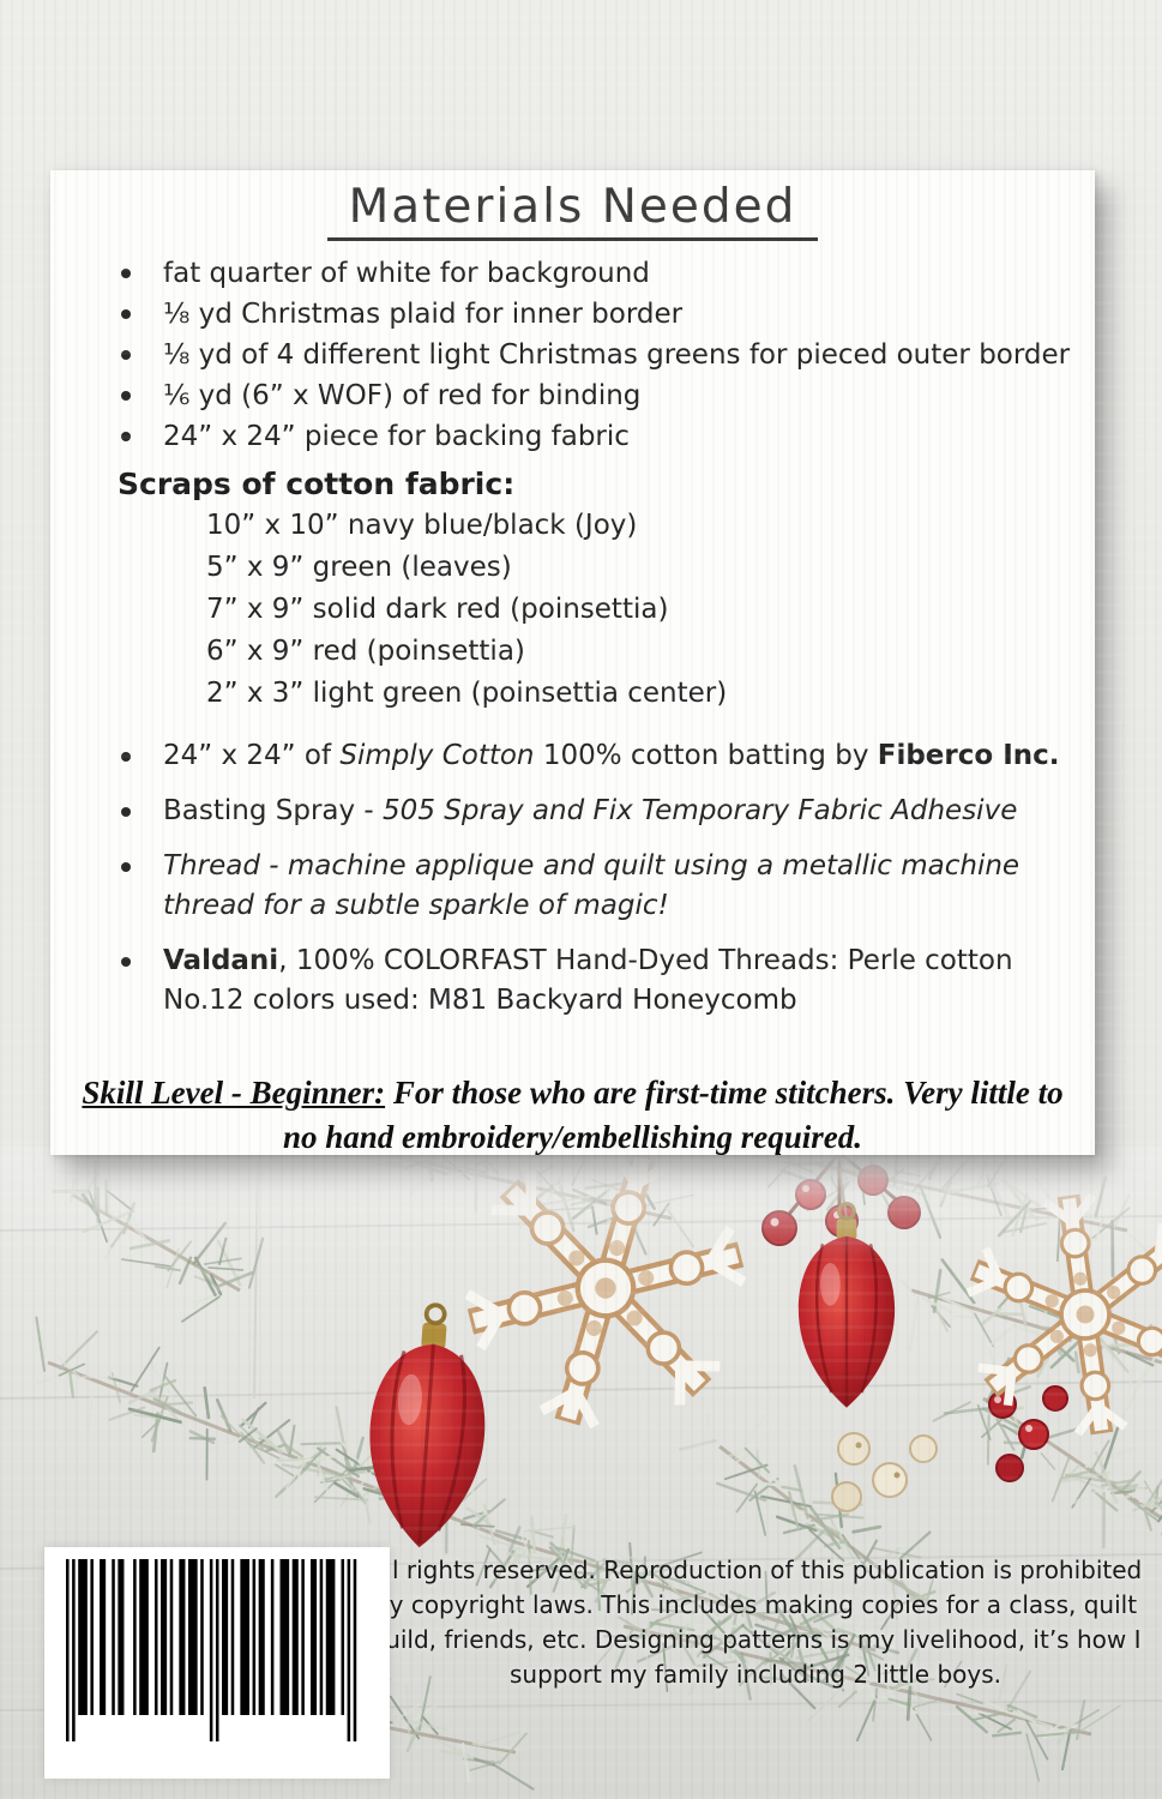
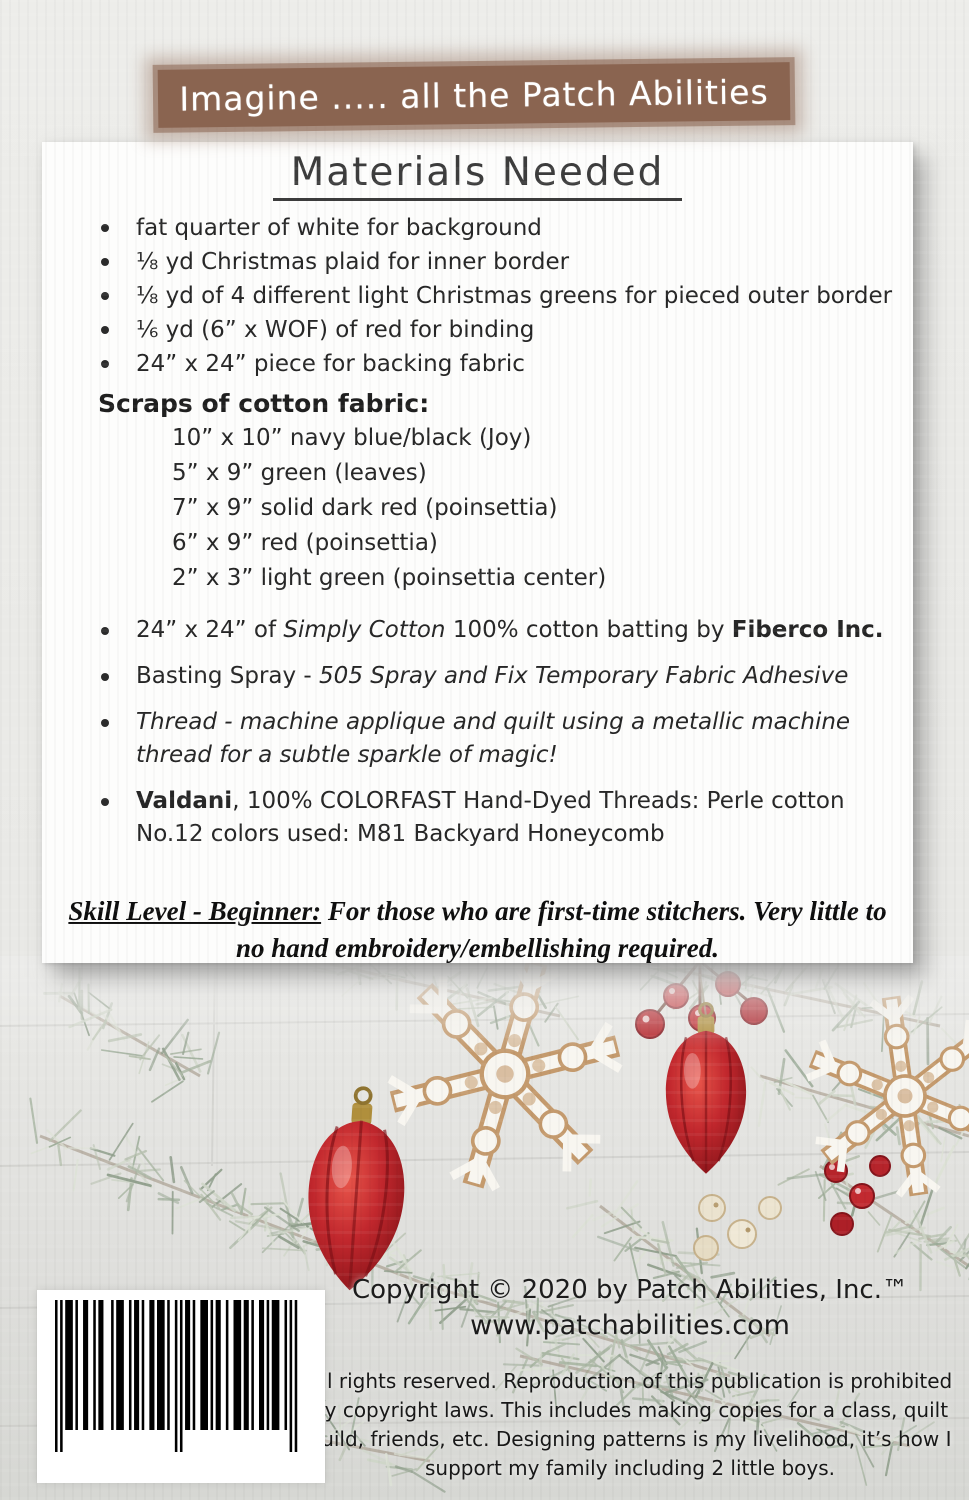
+ Imagine ..... all the Patch Abilities
+ Copyright © 2020 by Patch Abilities, Inc.™
+ www.patchabilities.com
  l rights reserved. Reproduction of this publication is prohibited y copyright laws. This includes making copies for a class, quilt uild, friends, etc. Designing patterns is my livelihood, it’s how I support my family including 2 little boys.
